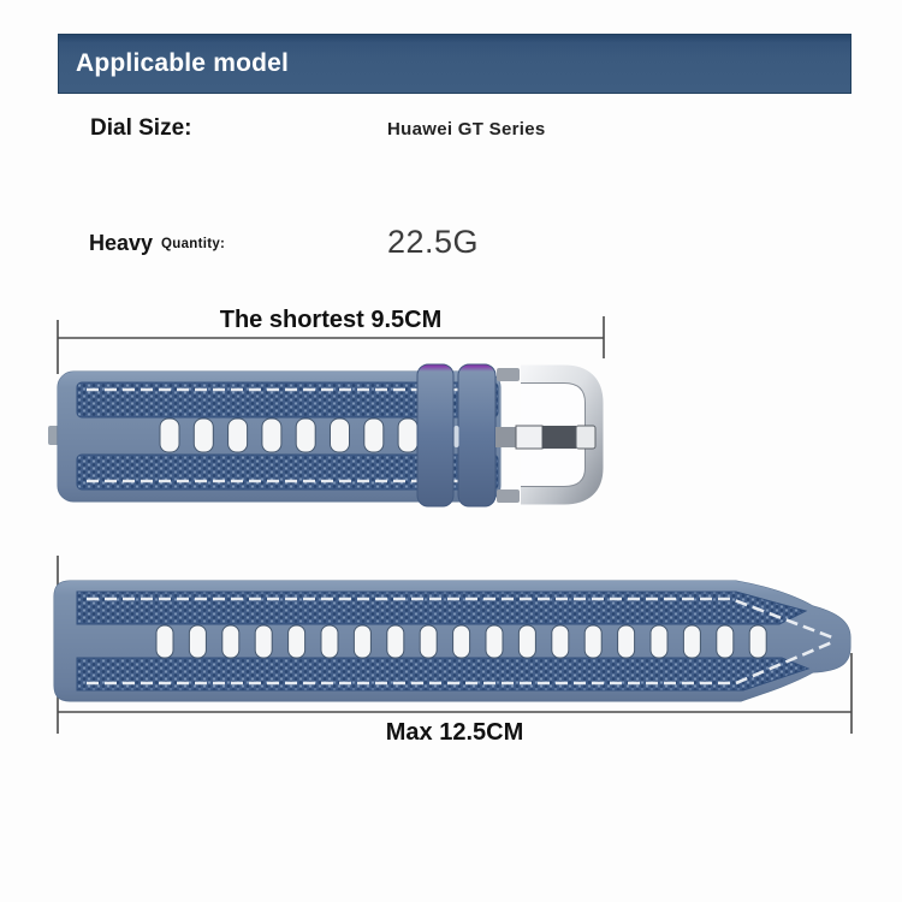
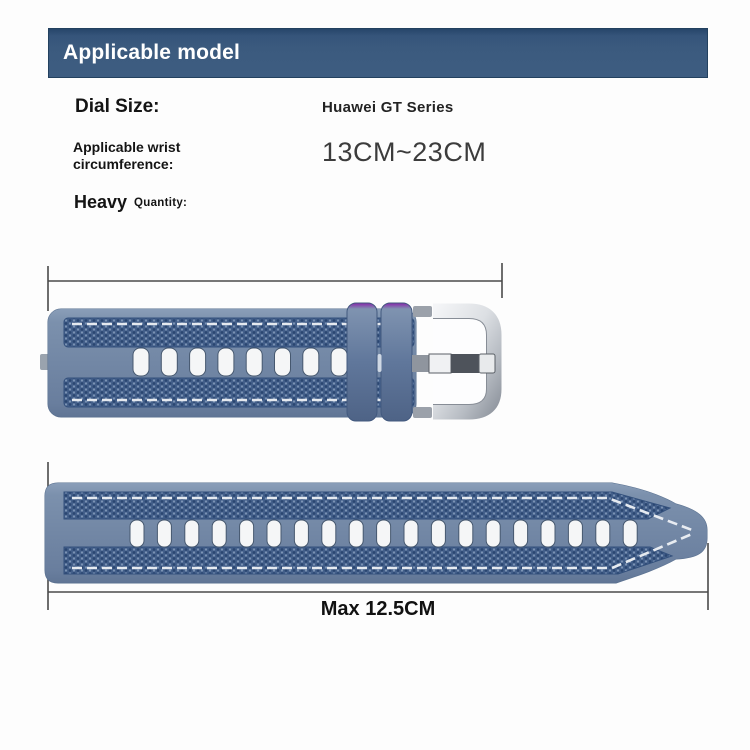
  Applicable model
  Dial Size:
  Huawei GT Series
+ Applicable wrist
+ circumference:
+ 13CM~23CM
  Heavy
  Quantity:
- 22.5G
- The shortest 9.5CM
  Max 12.5CM
